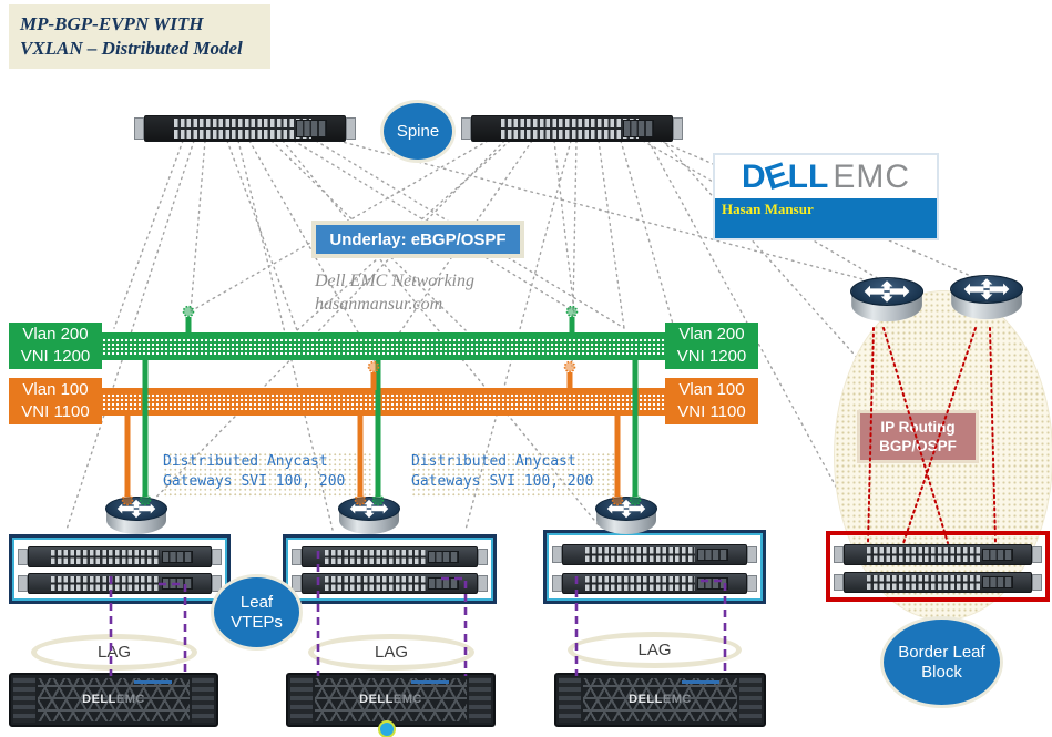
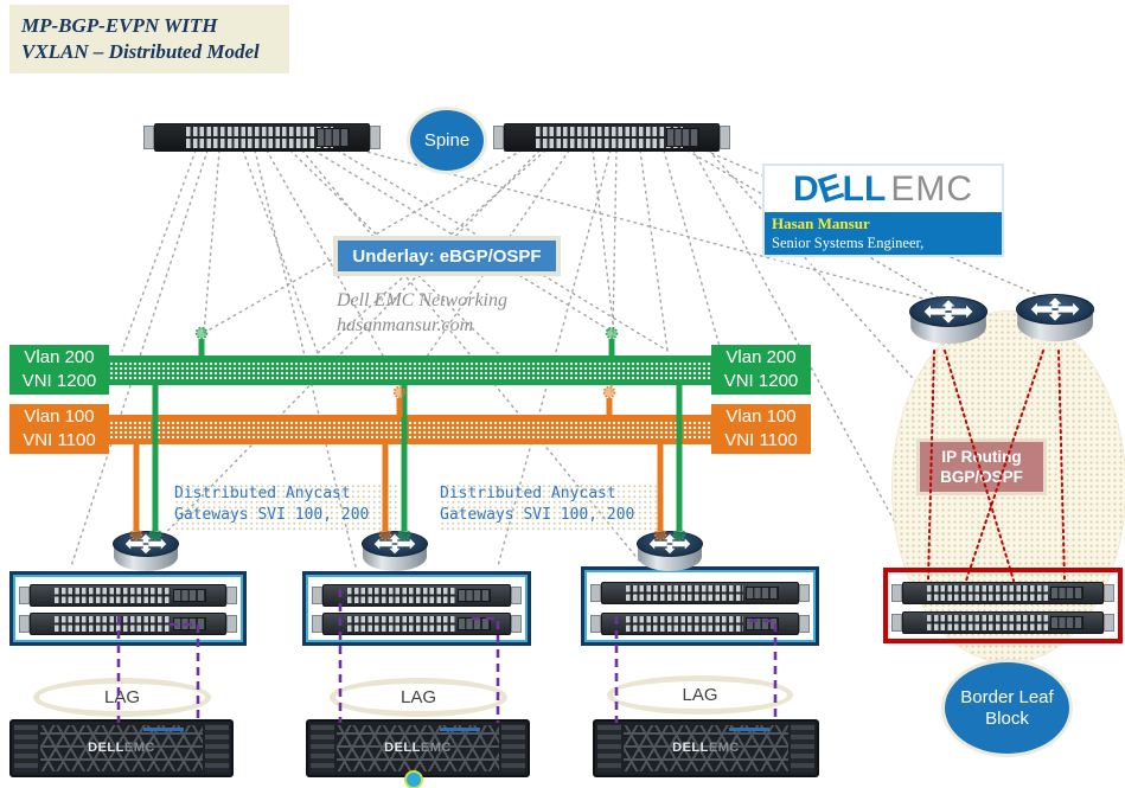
  MP-BGP-EVPN WITH
  VXLAN – Distributed Model
  Spine
  EMC
  Hasan Mansur
+ Senior Systems Engineer, Networking
  Underlay: eBGP/OSPF
  Dell EMC Networking
  hasanmansur.com
  Vlan 200
  VNI 1200
  Vlan 200
  VNI 1200
  Vlan 100
  VNI 1100
  Vlan 100
  VNI 1100
  Distributed Anycast
  Gateways SVI 100, 200
  Distributed Anycast
  Gateways SVI 100, 200
- Leaf
- VTEPs
  LAG
  LAG
  LAG
  DELLEMC
  DELLEMC
  DELLEMC
  IP Routig
  BGP/OSPF
  Border Leaf
  Block
